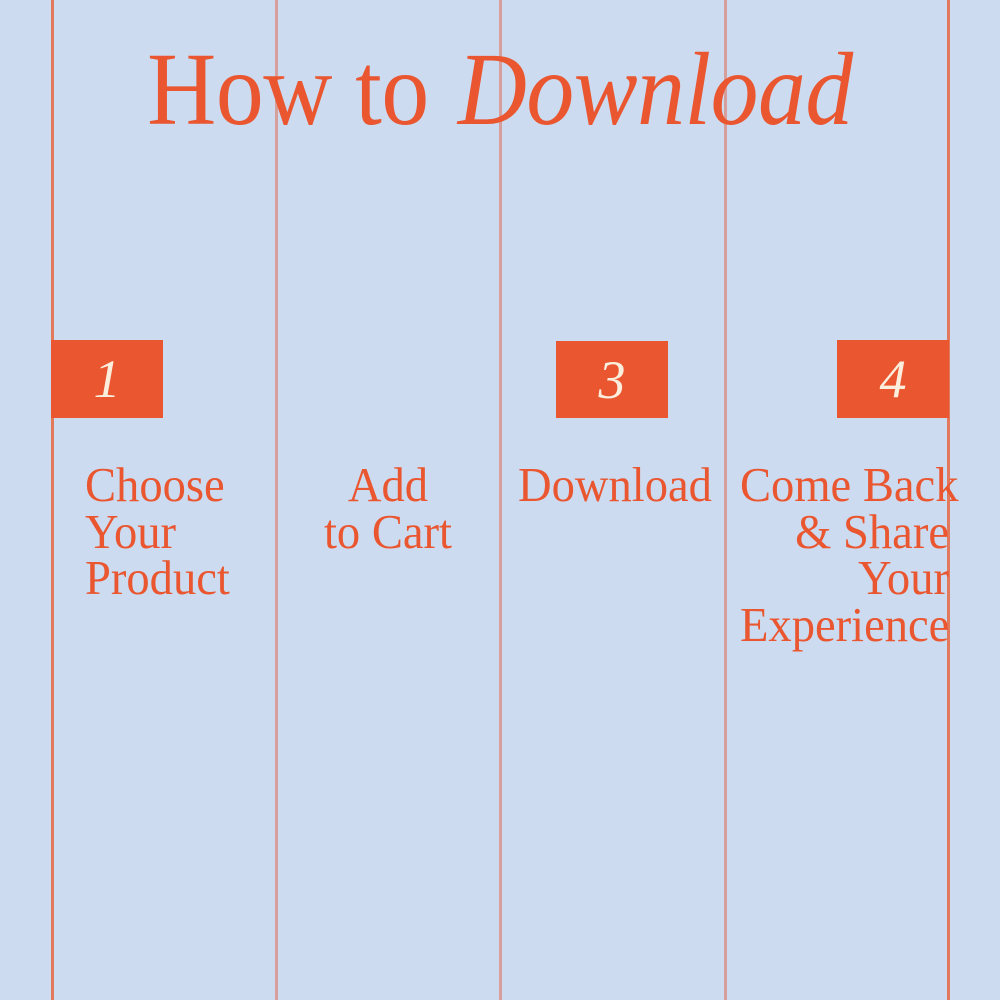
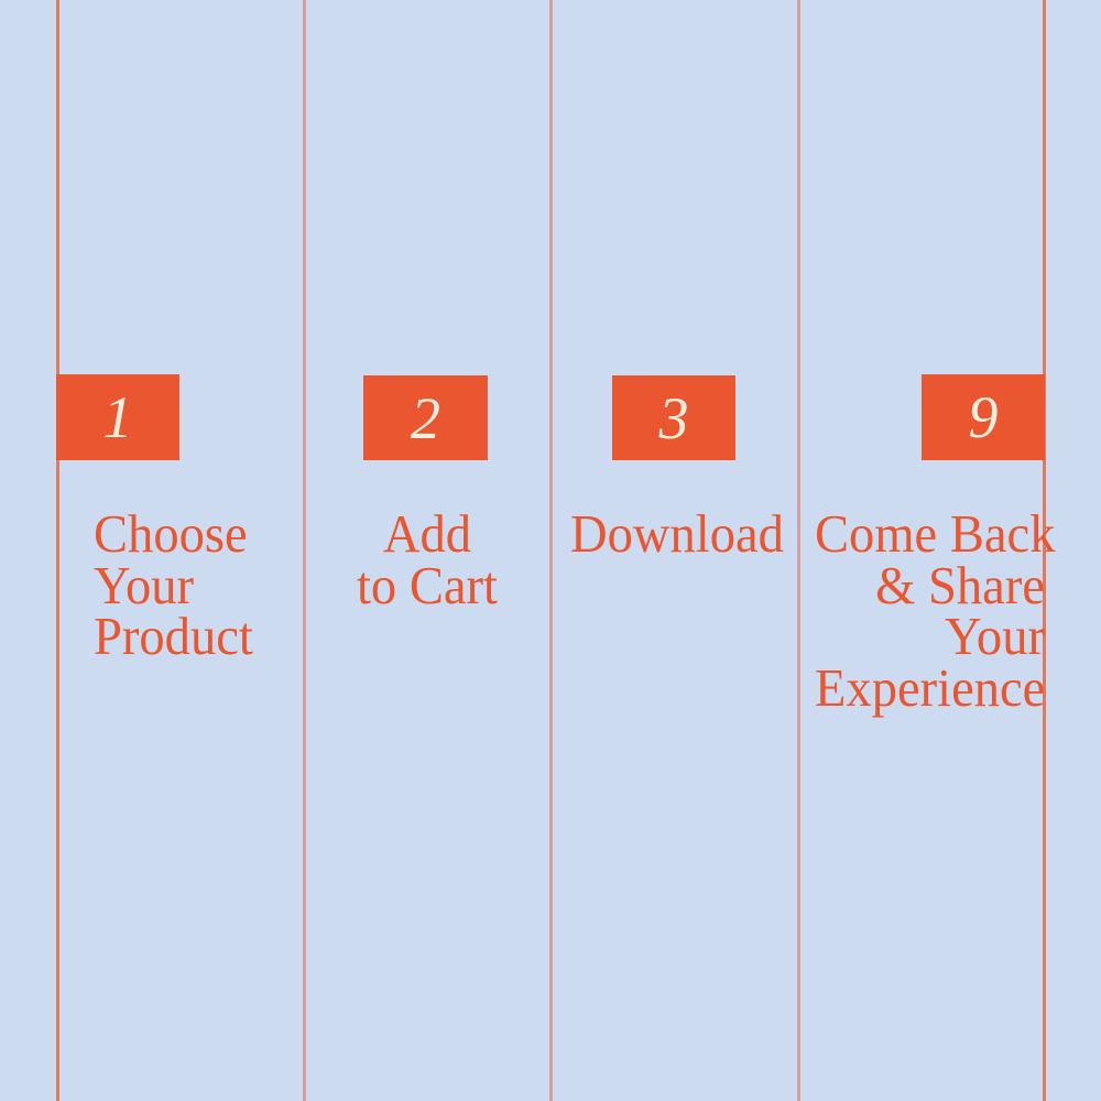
- How to Download
  1
+ 2
  3
- 4
+ 9
  Choose
  Your
  Product
  Add
  to Cart
  Download
  Come Back
  & Share
  Your
  Experience
